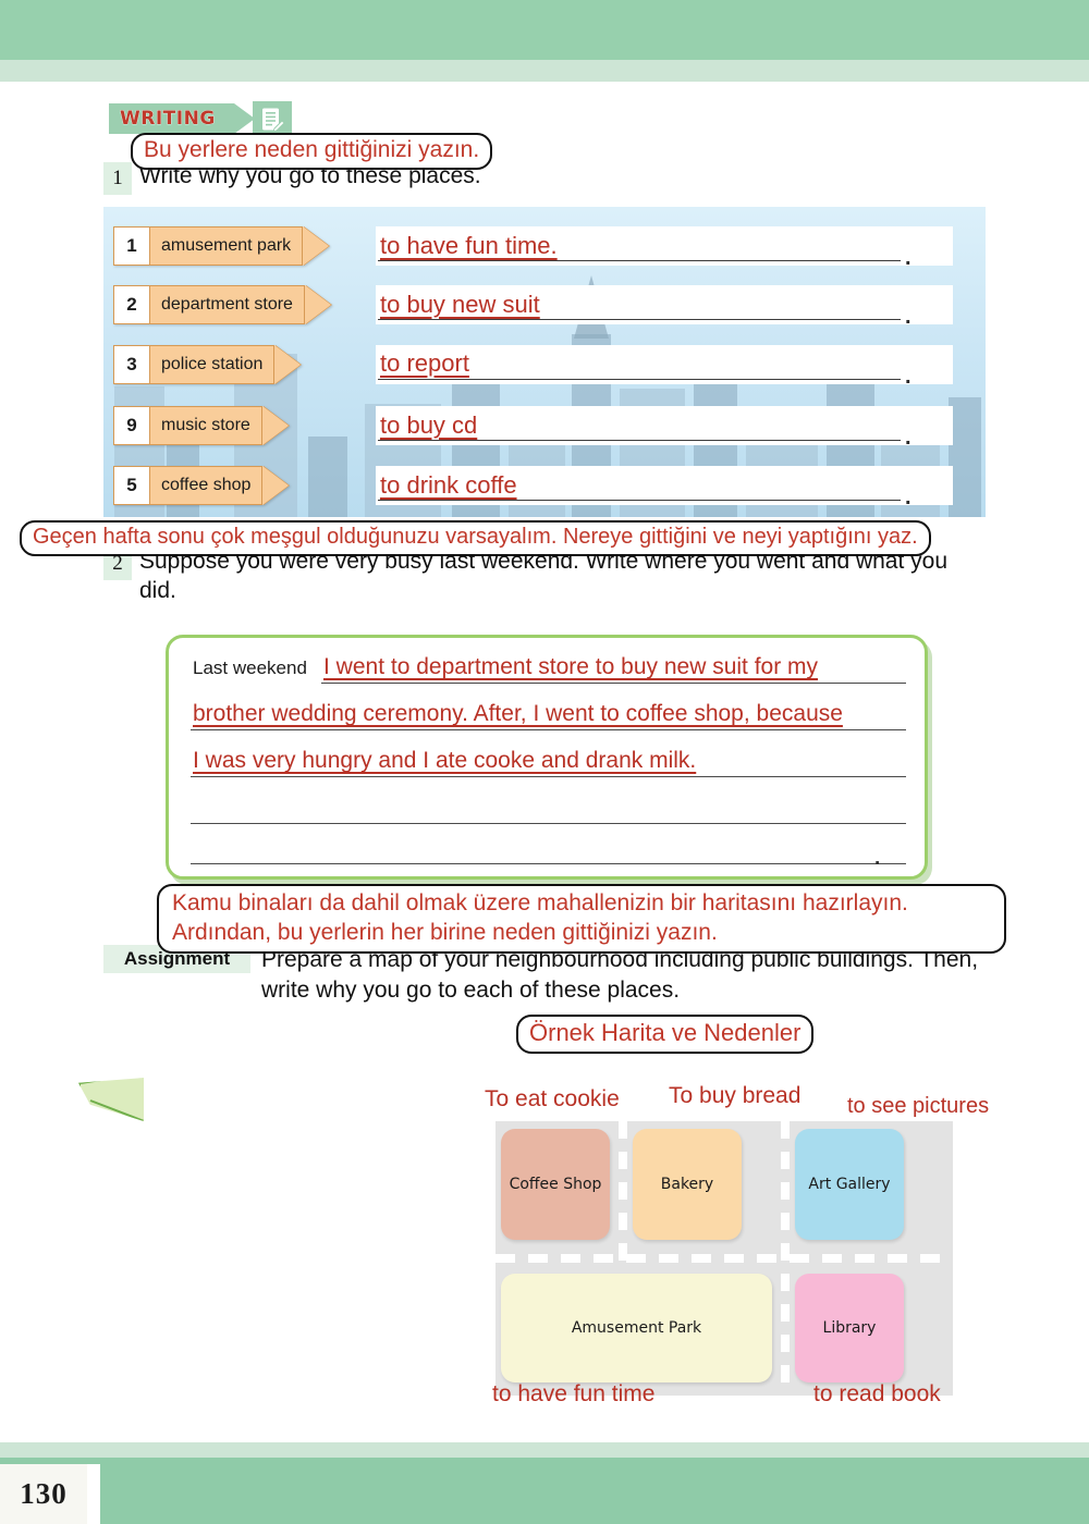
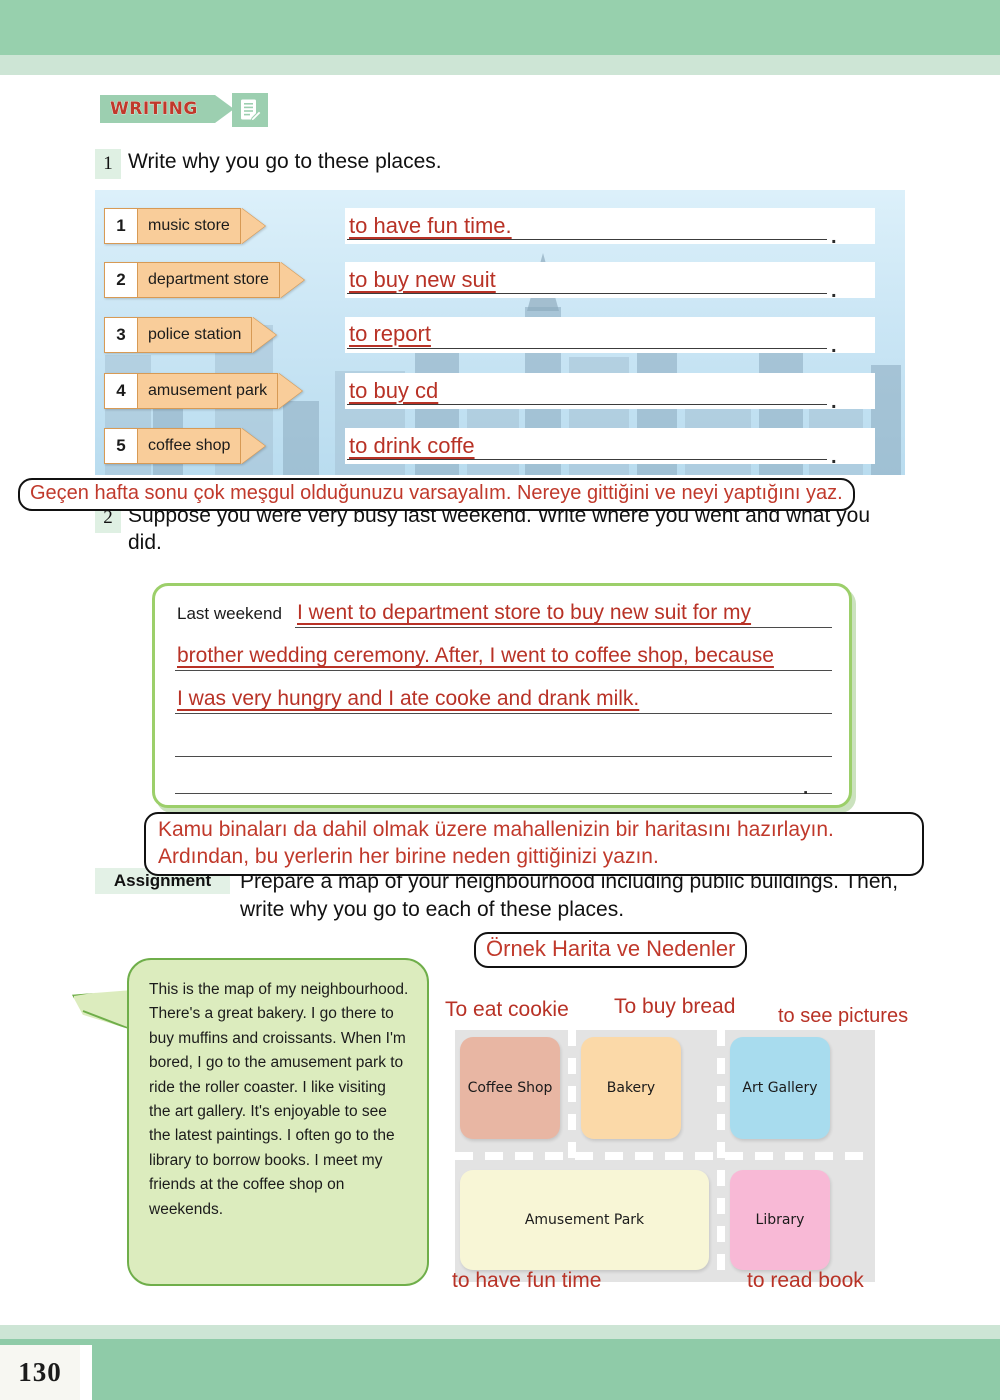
  130
  WRITING
- Bu yerlere neden gittiğinizi yazın.
  1
  Write why you go to these places.
  1
- amusement park
+ music store
  to have fun time.
  .
  2
  department store
  to buy new suit
  .
  3
  police station
  to report
  .
- 9
+ 4
- music store
+ amusement park
  to buy cd
  .
  5
  coffee shop
  to drink coffe
  .
  Geçen hafta sonu çok meşgul olduğunuzu varsayalım. Nereye gittiğini ve neyi yaptığını yaz.
  2
  Suppose you were very busy last weekend. Write where you went and what you did.
  Last weekend
  I went to department store to buy new suit for my
  brother wedding ceremony. After, I went to coffee shop, because
  I was very hungry and I ate cooke and drank milk.
  .
  Kamu binaları da dahil olmak üzere mahallenizin bir haritasını hazırlayın. Ardından, bu yerlerin her birine neden gittiğinizi yazın.
  Assignment
  Prepare a map of your neighbourhood including public buildings. Then, write why you go to each of these places.
  Örnek Harita ve Nedenler
+ This is the map of my neighbourhood. There's a great bakery. I go there to buy muffins and croissants. When I'm bored, I go to the amusement park to ride the roller coaster. I like visiting the art gallery. It's enjoyable to see the latest paintings. I often go to the library to borrow books. I meet my friends at the coffee shop on weekends.
  To eat cookie
  To buy bread
  to see pictures
  Coffee Shop
  Bakery
  Art Gallery
  Amusement Park
  Library
  to have fun time
  to read book
